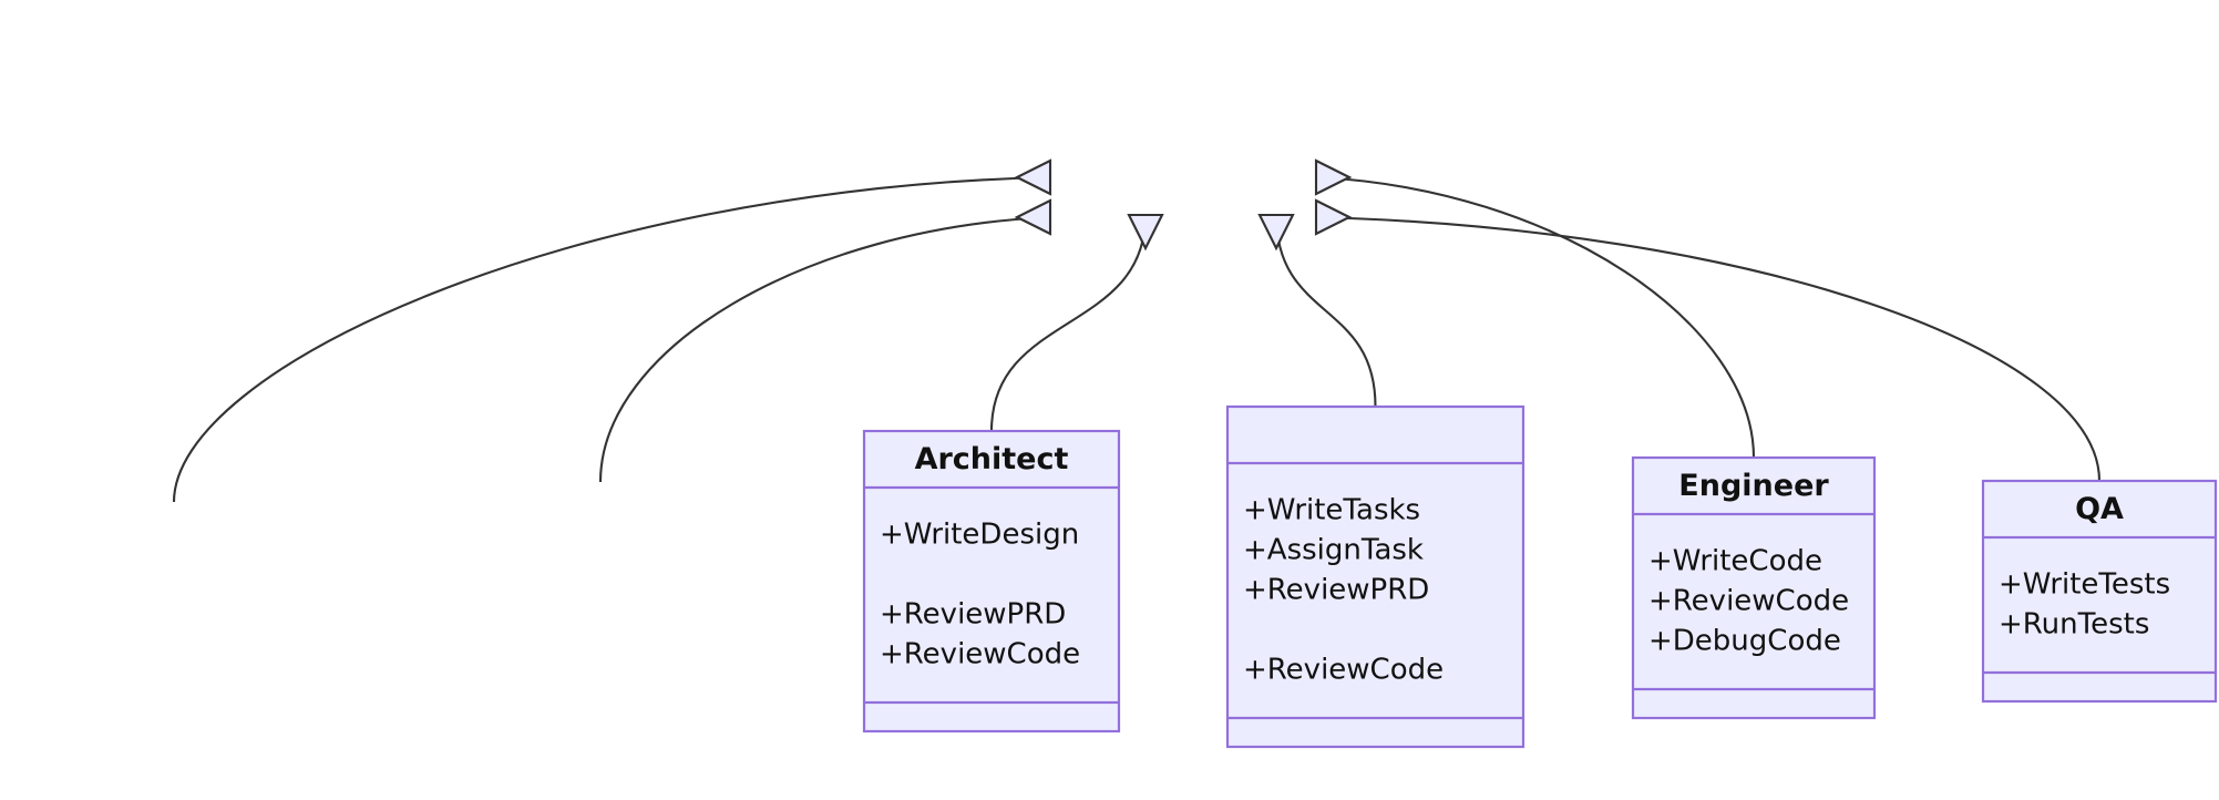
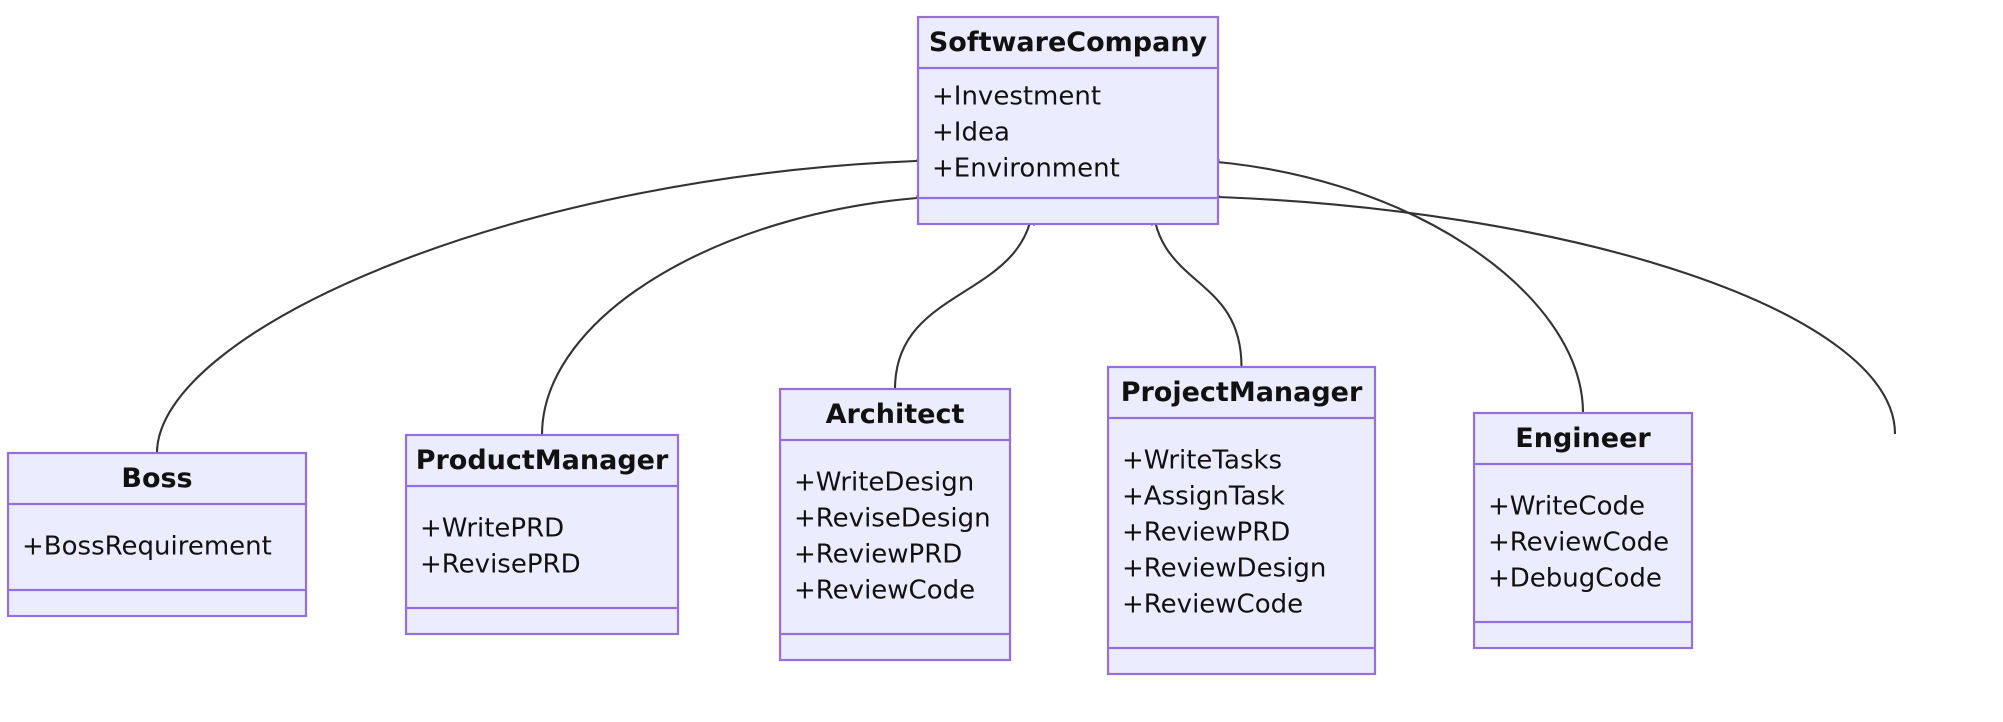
+ SoftwareCompany
+ +Investment
+ +Idea
+ +Environment
+ Boss
+ +BossRequirement
+ ProductManager
+ +WritePRD
+ +RevisePRD
  Architect
  +WriteDesign
+ +ReviseDesign
  +ReviewPRD
  +ReviewCode
+ ProjectManager
  +WriteTasks
  +AssignTask
  +ReviewPRD
+ +ReviewDesign
  +ReviewCode
  Engineer
  +WriteCode
  +ReviewCode
  +DebugCode
- QA
- +WriteTests
- +RunTests
